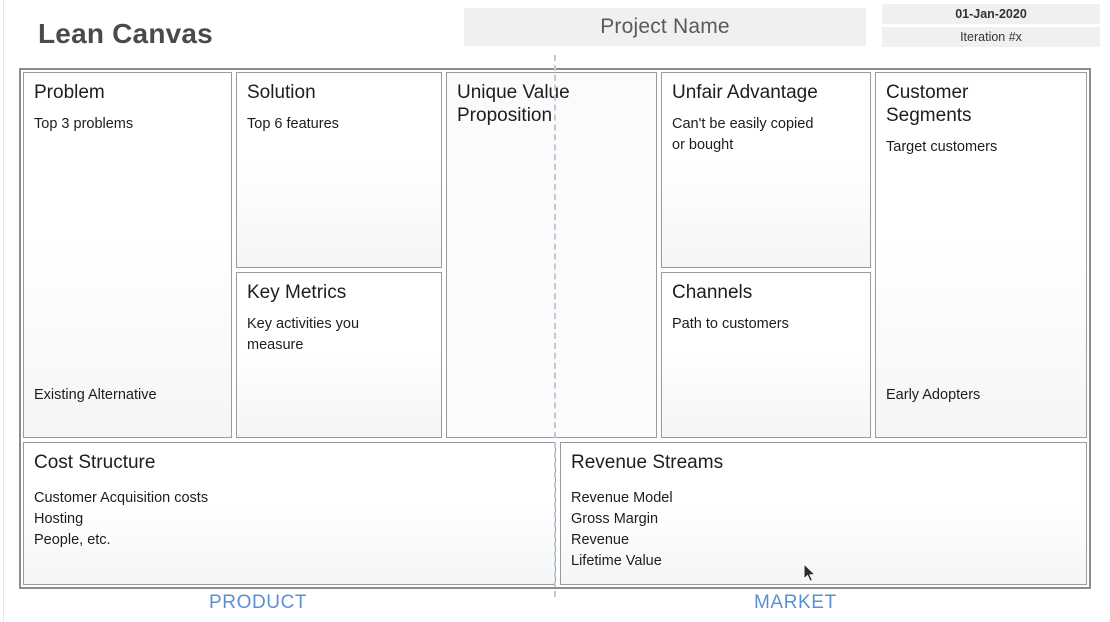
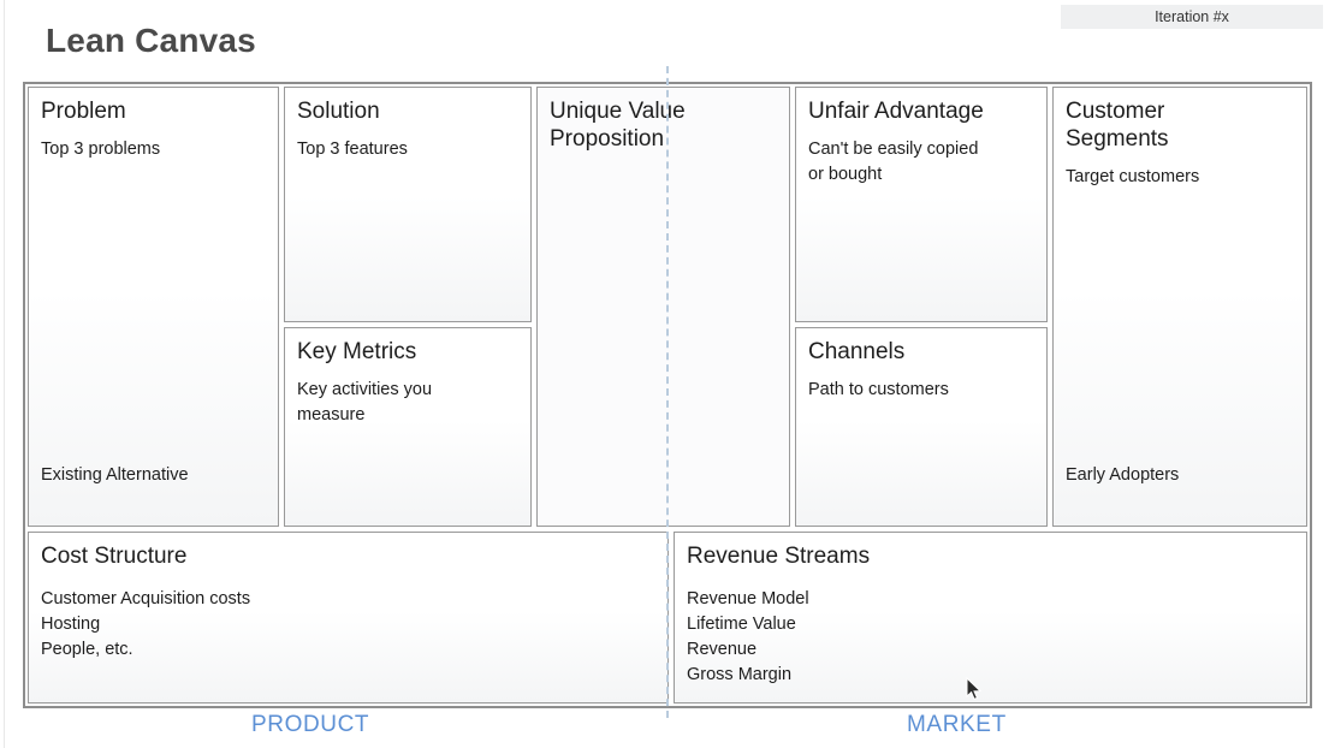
  Lean Canvas
- Project Name
- 01-Jan-2020
  Iteration #x
  Problem
  Top 3 problems
  Existing Alternative
  Solution
- Top 6 features
+ Top 3 features
  Key Metrics
  Key activities you
  measure
  Unique Value
  Proposition
  Unfair Advantage
  Can't be easily copied
  or bought
  Channels
  Path to customers
  Customer
  Segments
  Target customers
  Early Adopters
  Cost Structure
  Customer Acquisition costs
  Hosting
  People, etc.
  Revenue Streams
  Revenue Model
- Gross Margin
+ Lifetime Value
  Revenue
- Lifetime Value
+ Gross Margin
  PRODUCT
  MARKET
